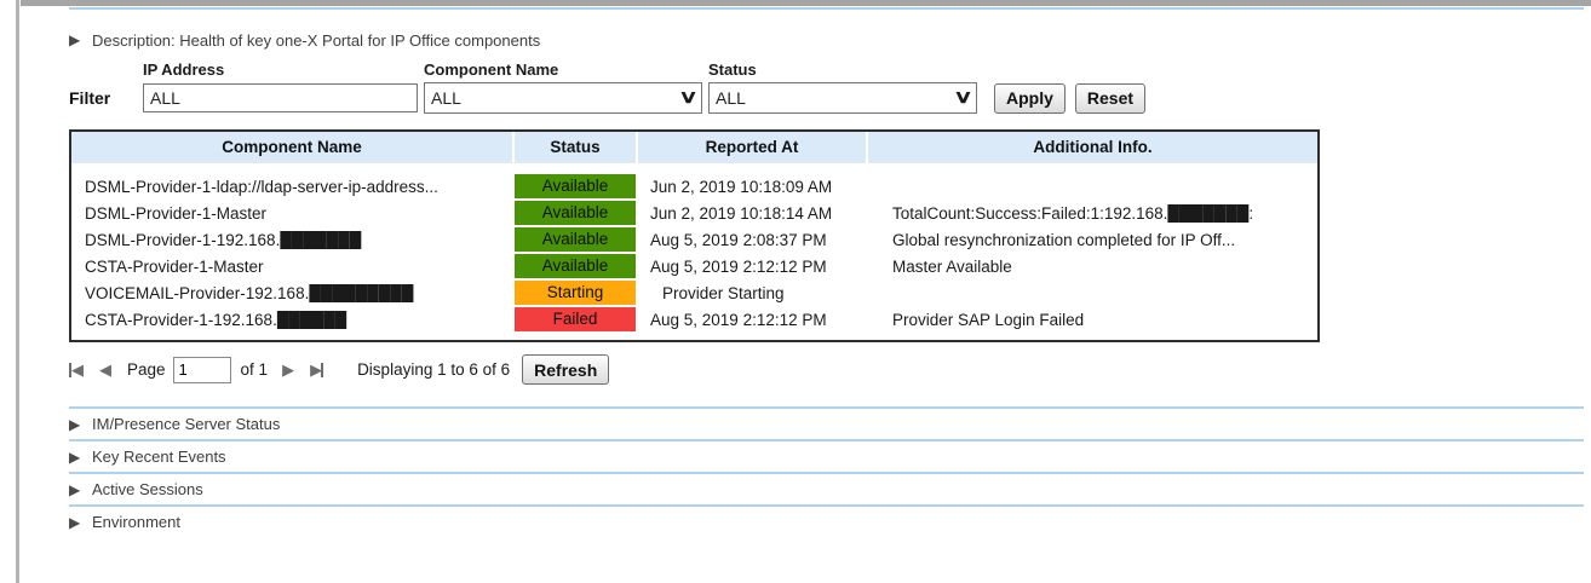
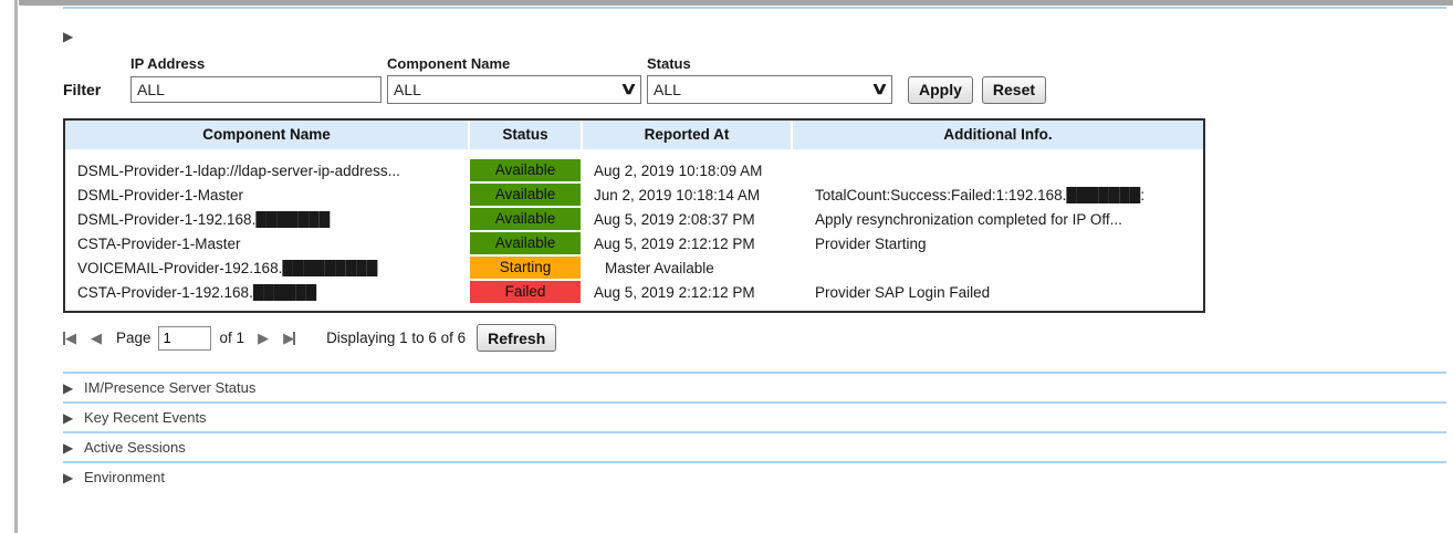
  ▶
- Description: Health of key one-X Portal for IP Office components
  IP Address
  Component Name
  Status
  Filter
  ALL
  ALL
  ∨
  ALL
  ∨
  Apply
  Reset
  Component Name
  Status
  Reported At
  Additional Info.
  DSML-Provider-1-ldap://ldap-server-ip-address...
  Available
- Jun 2, 2019 10:18:09 AM
+ Aug 2, 2019 10:18:09 AM
  DSML-Provider-1-Master
  Available
  Jun 2, 2019 10:18:14 AM
  TotalCount:Success:Failed:1:192.168.███████:
  DSML-Provider-1-192.168.███████
  Available
  Aug 5, 2019 2:08:37 PM
- Global resynchronization completed for IP Off...
+ Apply resynchronization completed for IP Off...
  CSTA-Provider-1-Master
  Available
  Aug 5, 2019 2:12:12 PM
- Master Available
+ Provider Starting
  VOICEMAIL-Provider-192.168.█████████
  Starting
- Provider Starting
+ Master Available
  CSTA-Provider-1-192.168.██████
  Failed
  Aug 5, 2019 2:12:12 PM
  Provider SAP Login Failed
  ◀
  ◀
  Page
  1
  of 1
  ▶
  ▶
  Displaying 1 to 6 of 6
  Refresh
  ▶
  IM/Presence Server Status
  ▶
  Key Recent Events
  ▶
  Active Sessions
  ▶
  Environment
